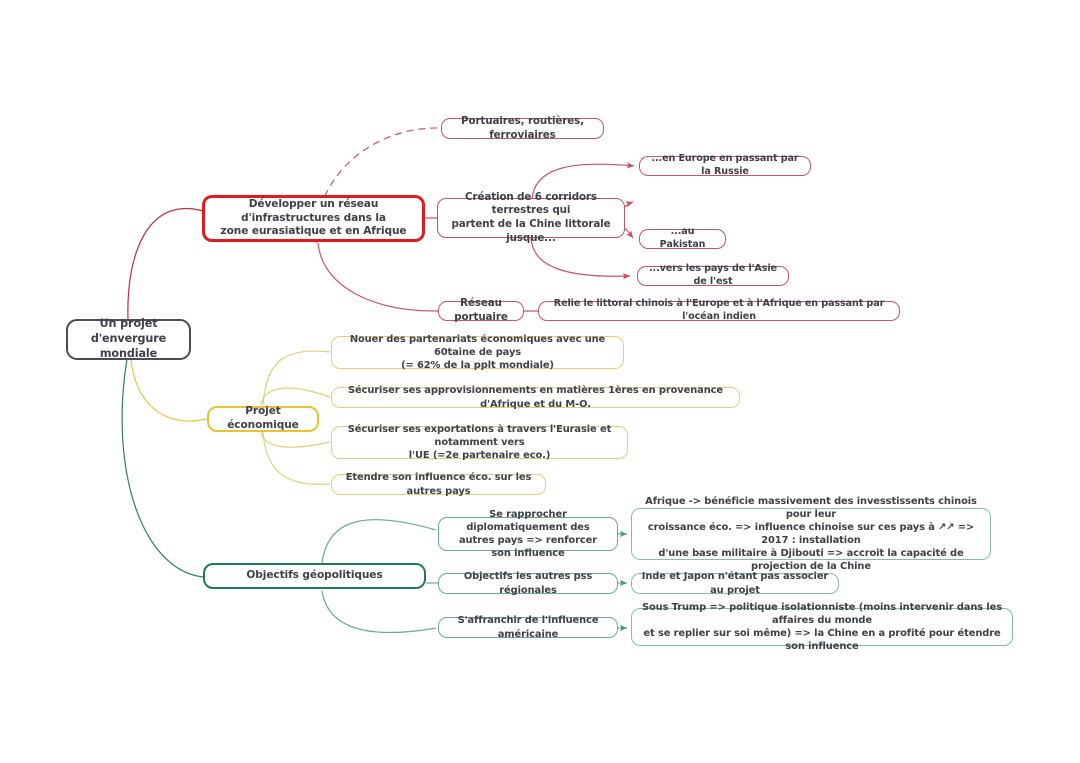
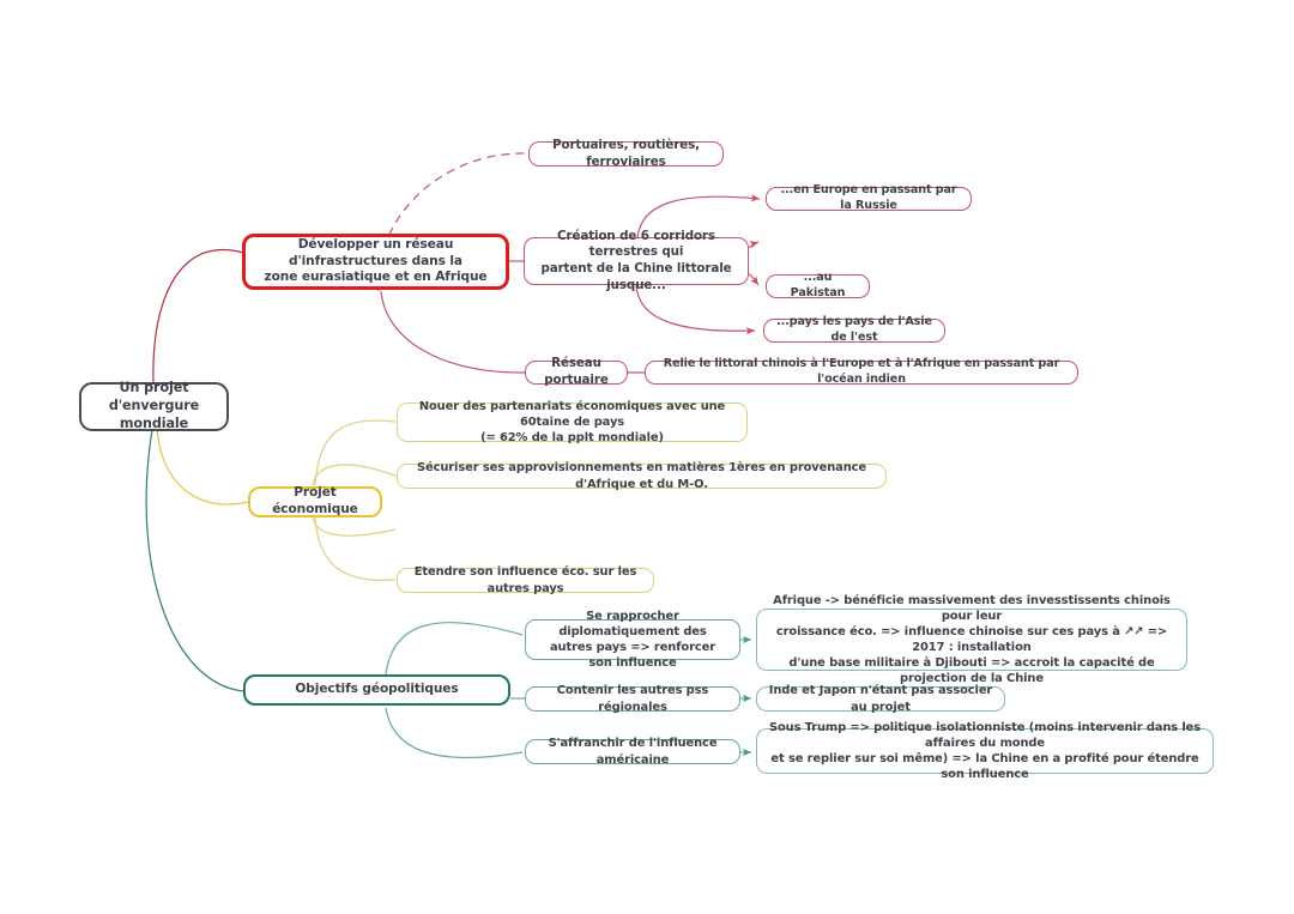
  Un projet d'envergure
  mondiale
  Développer un réseau d'infrastructures dans la
  zone eurasiatique et en Afrique
  Portuaires, routières, ferroviaires
  Création de 6 corridors terrestres qui
  partent de la Chine littorale jusque...
  ...en Europe en passant par la Russie
  ...au Pakistan
- ...vers les pays de l'Asie de l'est
+ ...pays les pays de l'Asie de l'est
  Réseau portuaire
  Relie le littoral chinois à l'Europe et à l'Afrique en passant par l'océan indien
  Projet économique
  Nouer des partenariats économiques avec une 60taine de pays
  (= 62% de la pplt mondiale)
  Sécuriser ses approvisionnements en matières 1ères en provenance d'Afrique et du M-O.
- Sécuriser ses exportations à travers l'Eurasie et notamment vers
- l'UE (=2e partenaire eco.)
  Etendre son influence éco. sur les autres pays
  Objectifs géopolitiques
  Se rapprocher diplomatiquement des
  autres pays => renforcer son influence
  Afrique -> bénéficie massivement des invesstissents chinois pour leur
  croissance éco. => influence chinoise sur ces pays à ↗↗ => 2017 : installation
  d'une base militaire à Djibouti => accroit la capacité de projection de la Chine
- Objectifs les autres pss régionales
+ Contenir les autres pss régionales
  Inde et Japon n'étant pas associer au projet
  S'affranchir de l'influence américaine
  Sous Trump => politique isolationniste (moins intervenir dans les affaires du monde
  et se replier sur soi même) => la Chine en a profité pour étendre son influence
